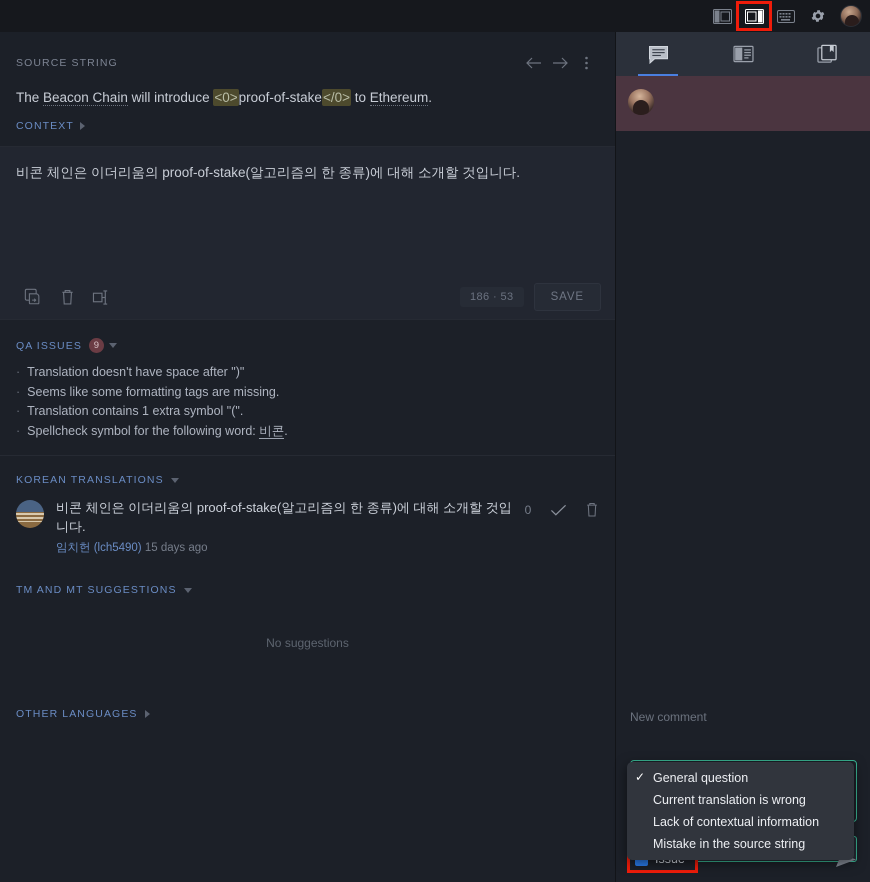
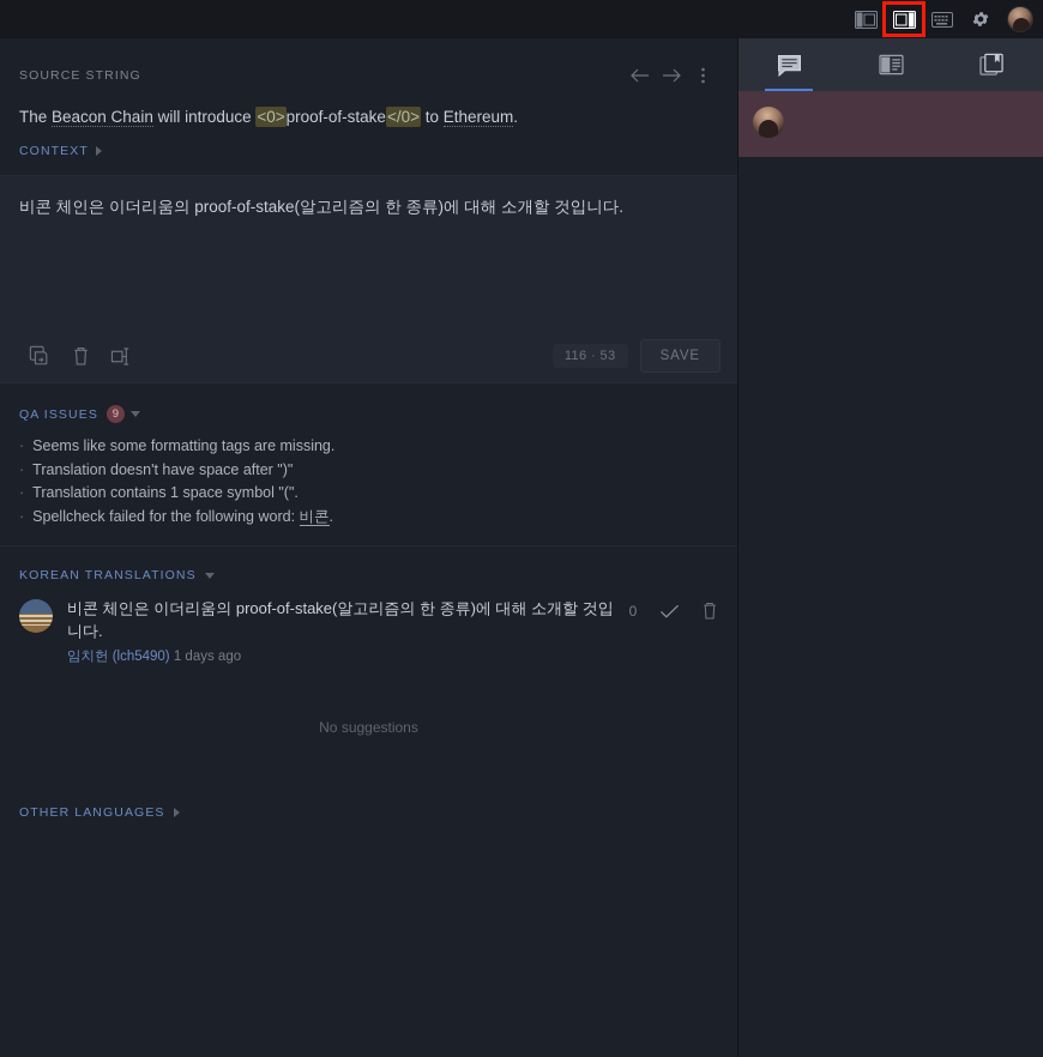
  SOURCE STRING
  The Beacon Chain will introduce <0>proof-of-stake</0> to Ethereum.
  CONTEXT
  비콘 체인은 이더리움의 proof-of-stake(알고리즘의 한 종류)에 대해 소개할 것입니다.
- 186 · 53
+ 116 · 53
  SAVE
  QA ISSUES
  9
  ·
- Translation doesn't have space after ")"
+ Seems like some formatting tags are missing.
  ·
- Seems like some formatting tags are missing.
+ Translation doesn't have space after ")"
  ·
- Translation contains 1 extra symbol "(".
+ Translation contains 1 space symbol "(".
  ·
- Spellcheck symbol for the following word: 비콘.
+ Spellcheck failed for the following word: 비콘.
  KOREAN TRANSLATIONS
  비콘 체인은 이더리움의 proof-of-stake(알고리즘의 한 종류)에 대해 소개할 것입니다.
- 임치헌 (lch5490) 15 days ago
+ 임치헌 (lch5490) 1 days ago
  0
- TM AND MT SUGGESTIONS
  No suggestions
  OTHER LANGUAGES
- New comment
- General question
- Current translation is wrong
- Lack of contextual information
- Mistake in the source string
